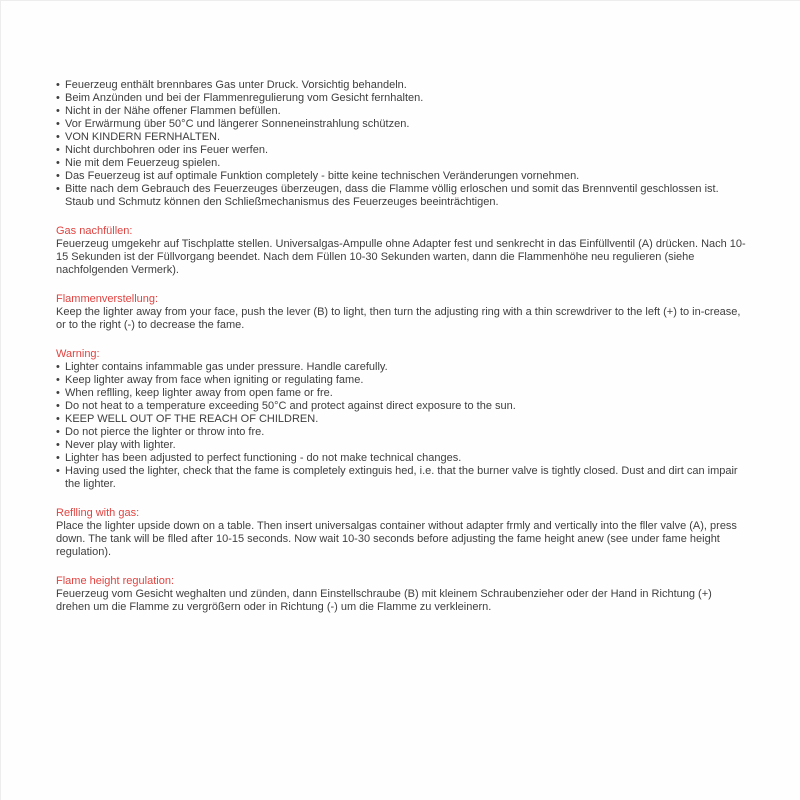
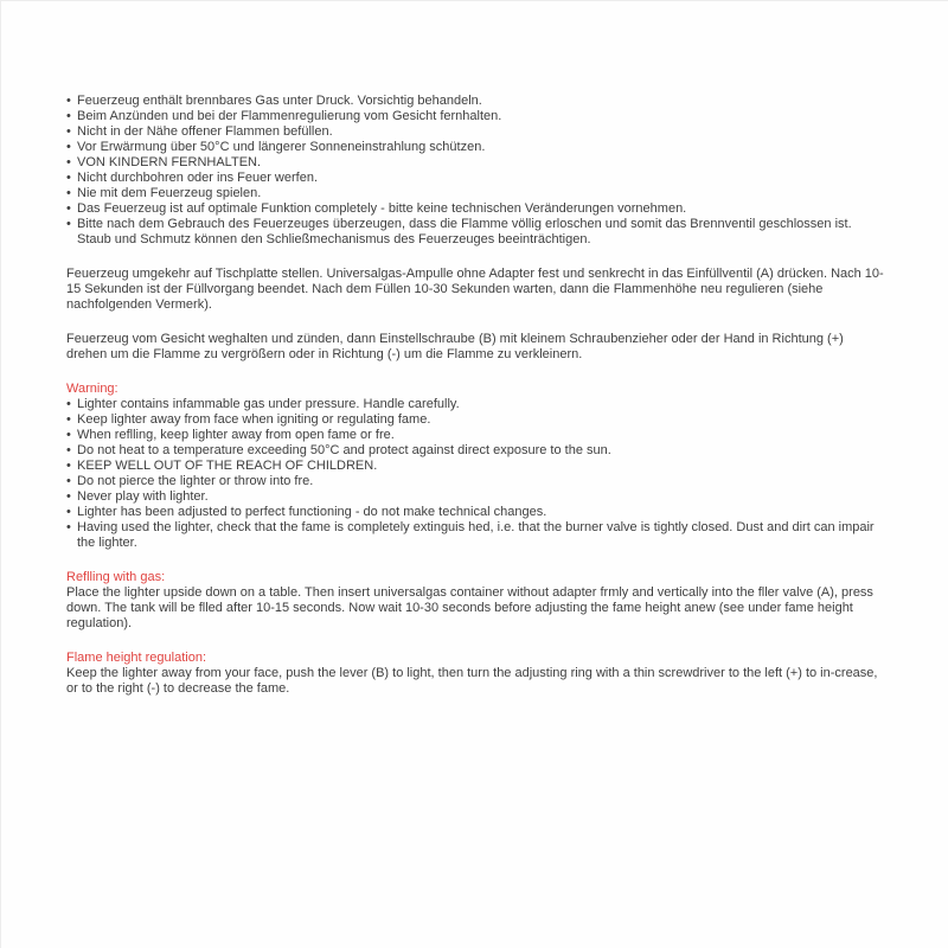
  •
  Feuerzeug enthält brennbares Gas unter Druck. Vorsichtig behandeln.
  •
  Beim Anzünden und bei der Flammenregulierung vom Gesicht fernhalten.
  •
  Nicht in der Nähe offener Flammen befüllen.
  •
  Vor Erwärmung über 50°C und längerer Sonneneinstrahlung schützen.
  •
  VON KINDERN FERNHALTEN.
  •
  Nicht durchbohren oder ins Feuer werfen.
  •
  Nie mit dem Feuerzeug spielen.
  •
  Das Feuerzeug ist auf optimale Funktion completely - bitte keine technischen Veränderungen vornehmen.
  •
  Bitte nach dem Gebrauch des Feuerzeuges überzeugen, dass die Flamme völlig erloschen und somit das Brennventil geschlossen ist. Staub und Schmutz können den Schließmechanismus des Feuerzeuges beeinträchtigen.
- Gas nachfüllen:
  Feuerzeug umgekehr auf Tischplatte stellen. Universalgas-Ampulle ohne Adapter fest und senkrecht in das Einfüllventil (A) drücken. Nach 10-15 Sekunden ist der Füllvorgang beendet. Nach dem Füllen 10-30 Sekunden warten, dann die Flammenhöhe neu regulieren (siehe nachfolgenden Vermerk).
- Flammenverstellung:
- Keep the lighter away from your face, push the lever (B) to light, then turn the adjusting ring with a thin screwdriver to the left (+) to in-crease, or to the right (-) to decrease the fame.
+ Feuerzeug vom Gesicht weghalten und zünden, dann Einstellschraube (B) mit kleinem Schraubenzieher oder der Hand in Richtung (+) drehen um die Flamme zu vergrößern oder in Richtung (-) um die Flamme zu verkleinern.
  Warning:
  •
  Lighter contains infammable gas under pressure. Handle carefully.
  •
  Keep lighter away from face when igniting or regulating fame.
  •
  When reflling, keep lighter away from open fame or fre.
  •
  Do not heat to a temperature exceeding 50°C and protect against direct exposure to the sun.
  •
  KEEP WELL OUT OF THE REACH OF CHILDREN.
  •
  Do not pierce the lighter or throw into fre.
  •
  Never play with lighter.
  •
  Lighter has been adjusted to perfect functioning - do not make technical changes.
  •
  Having used the lighter, check that the fame is completely extinguis hed, i.e. that the burner valve is tightly closed. Dust and dirt can impair the lighter.
  Reflling with gas:
  Place the lighter upside down on a table. Then insert universalgas container without adapter frmly and vertically into the fller valve (A), press down. The tank will be flled after 10-15 seconds. Now wait 10-30 seconds before adjusting the fame height anew (see under fame height regulation).
  Flame height regulation:
- Feuerzeug vom Gesicht weghalten und zünden, dann Einstellschraube (B) mit kleinem Schraubenzieher oder der Hand in Richtung (+) drehen um die Flamme zu vergrößern oder in Richtung (-) um die Flamme zu verkleinern.
+ Keep the lighter away from your face, push the lever (B) to light, then turn the adjusting ring with a thin screwdriver to the left (+) to in-crease, or to the right (-) to decrease the fame.
